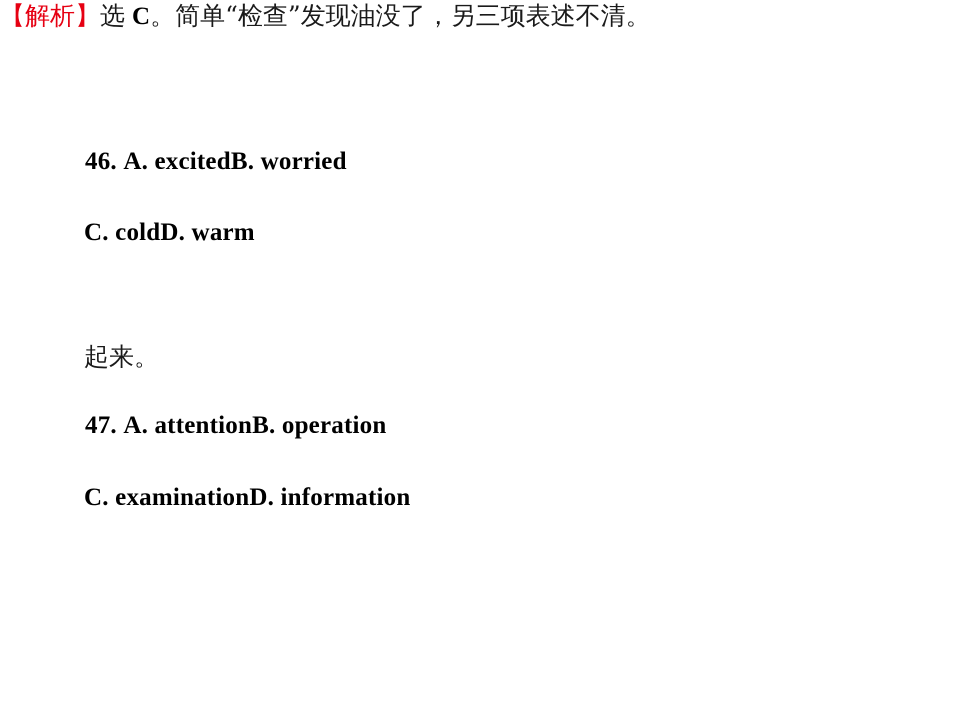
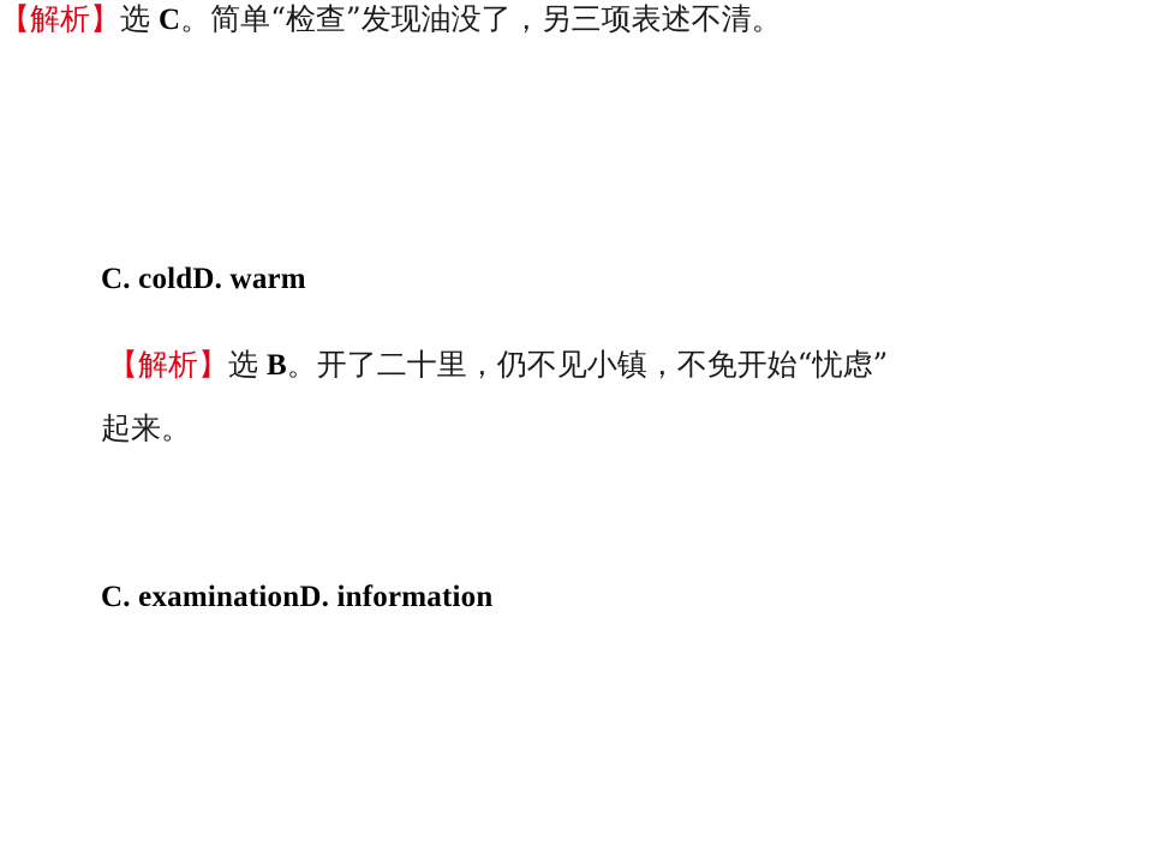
- 46. A. excitedB. worried
  C. coldD. warm
+ 【解析】选 B。开了二十里，仍不见小镇，不免开始“忧虑”
  起来。
- 47. A. attentionB. operation
  C. examinationD. information
  【解析】选 C。简单“检查”发现油没了，另三项表述不清。
